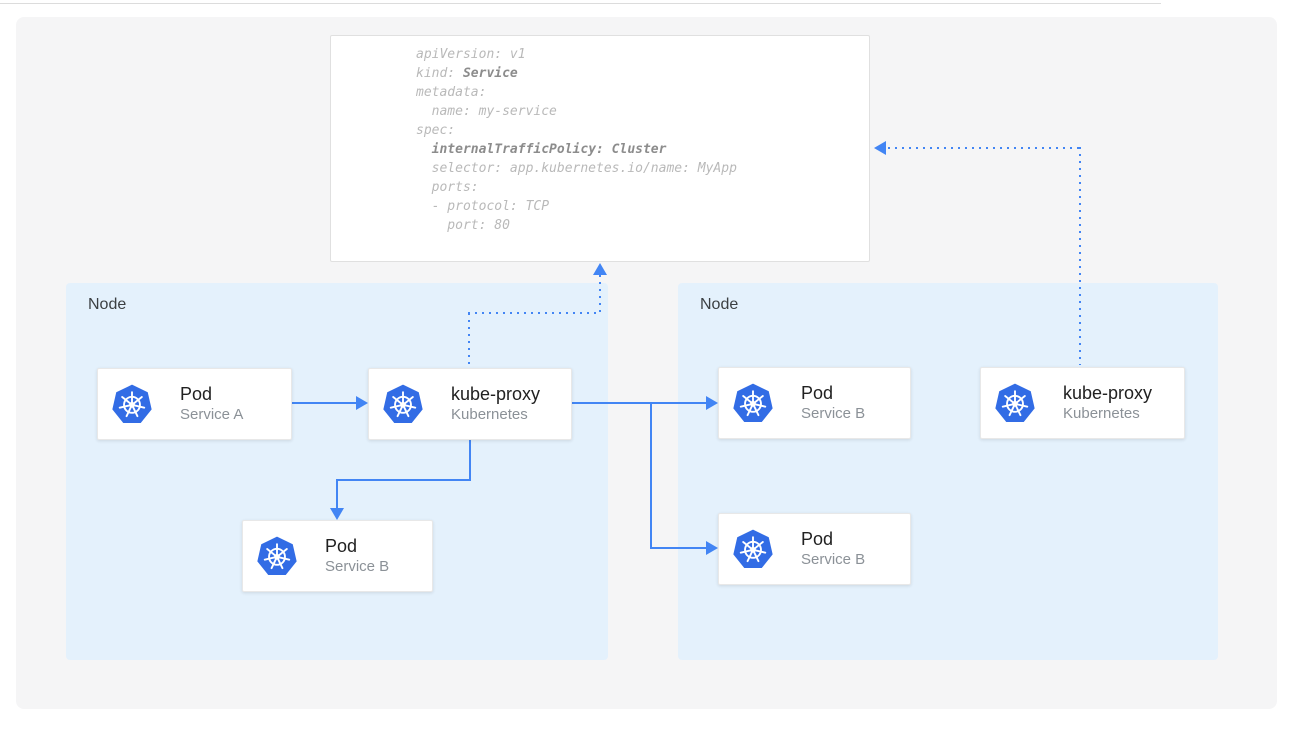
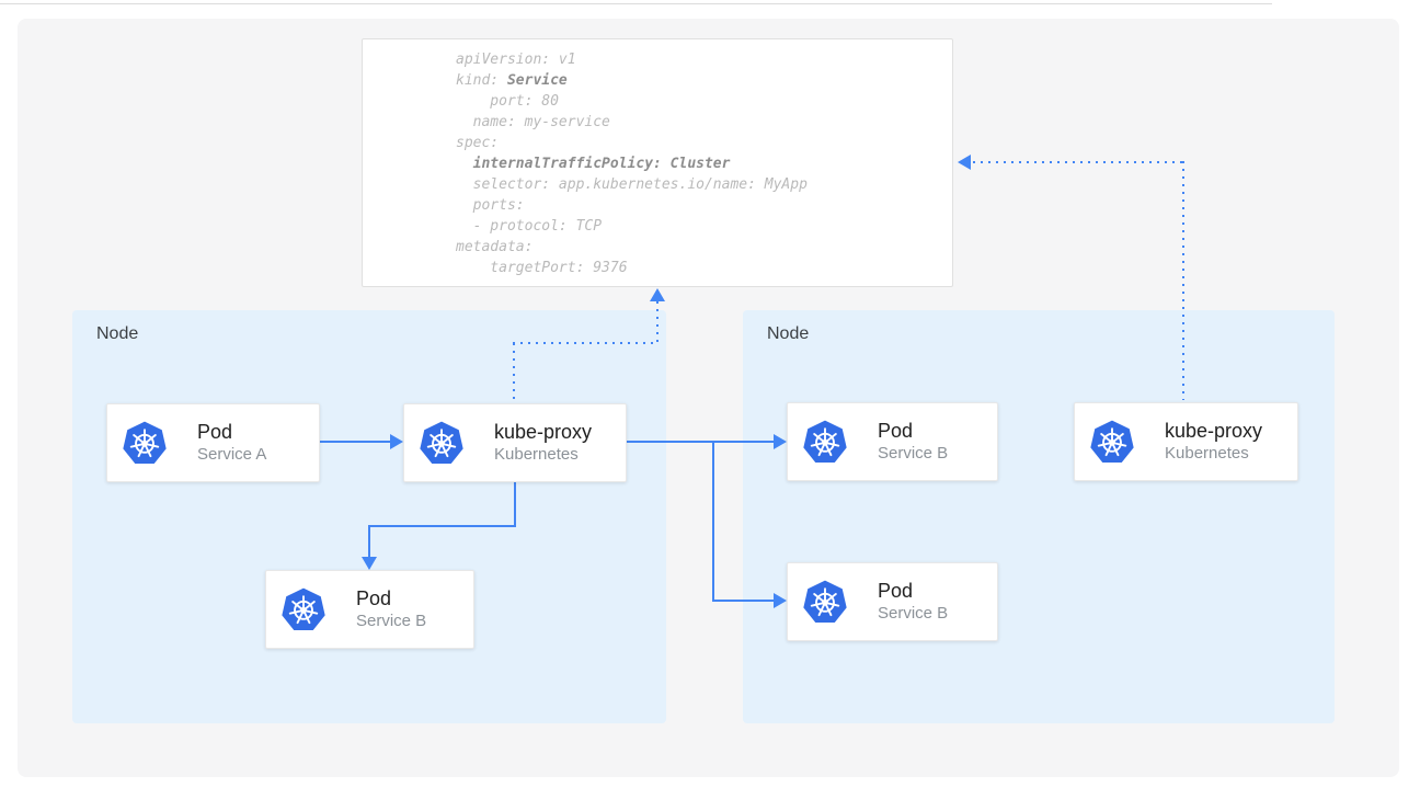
  apiVersion: v1
  kind: Service
- metadata:
+ port: 80
  name: my-service
  spec:
  internalTrafficPolicy: Cluster
  selector: app.kubernetes.io/name: MyApp
  ports:
  - protocol: TCP
- port: 80
+ metadata:
+ targetPort: 9376
  Node
  Node
  Pod
  Service A
  kube-proxy
  Kubernetes
  Pod
  Service B
  Pod
  Service B
  kube-proxy
  Kubernetes
  Pod
  Service B
